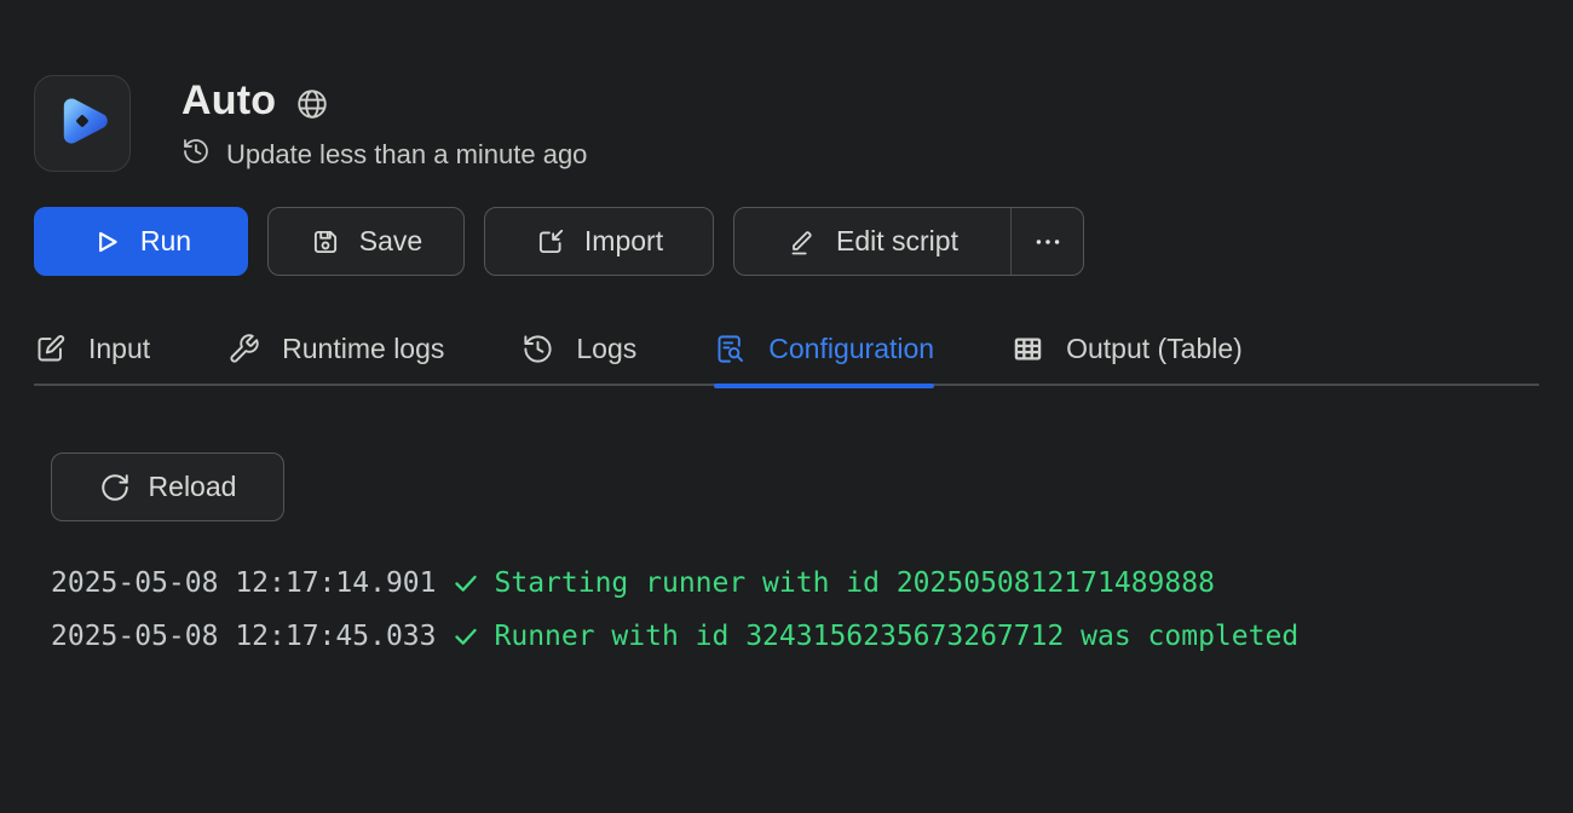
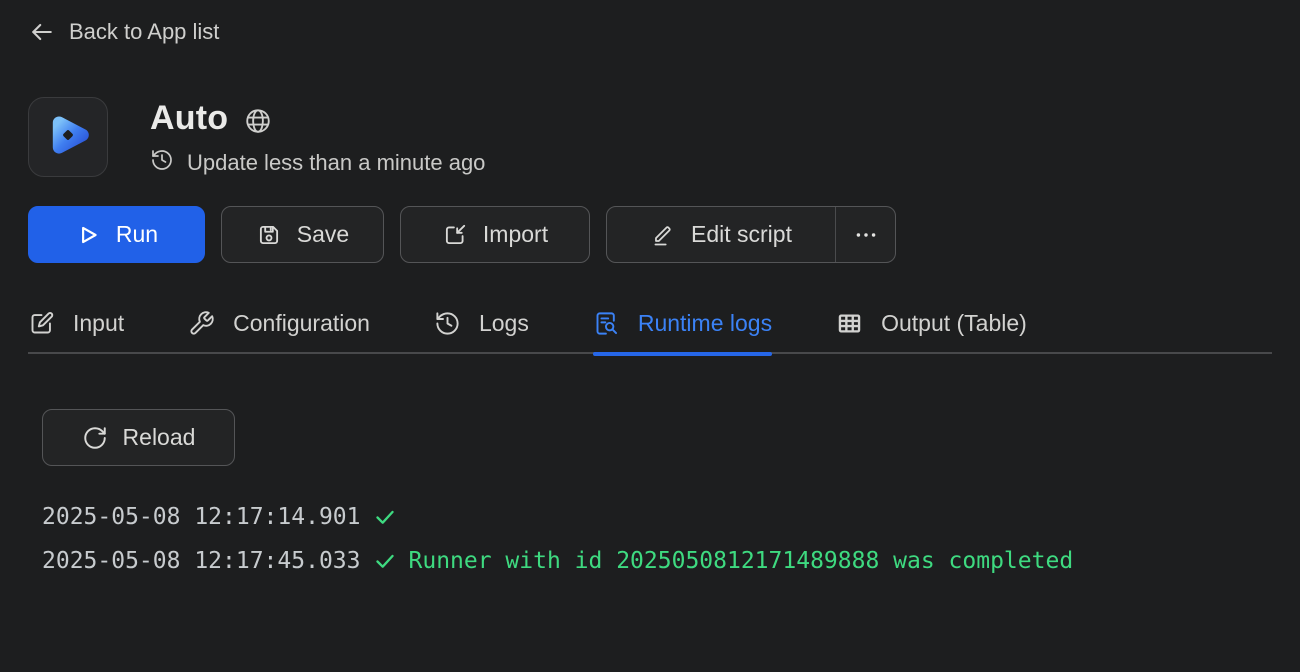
+ Back to App list
  Auto
  Update less than a minute ago
  Run
  Save
  Import
  Edit script
  Input
- Runtime logs
+ Configuration
  Logs
- Configuration
+ Runtime logs
  Output (Table)
  Reload
  2025-05-08 12:17:14.901
- Starting runner with id 2025050812171489888
  2025-05-08 12:17:45.033
- Runner with id 3243156235673267712 was completed
+ Runner with id 2025050812171489888 was completed
